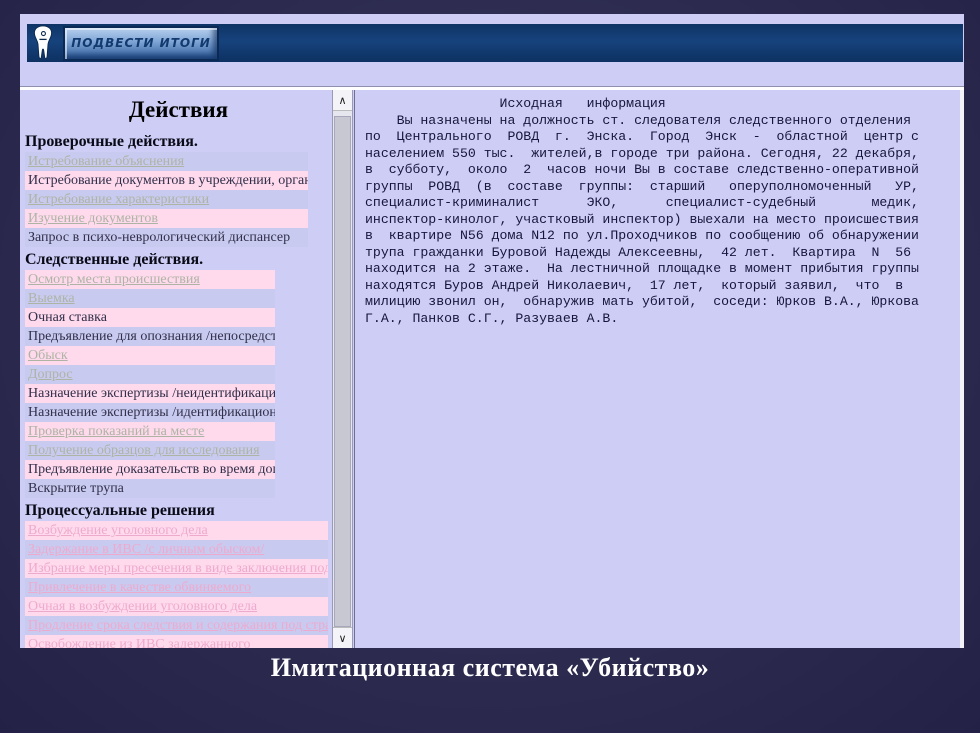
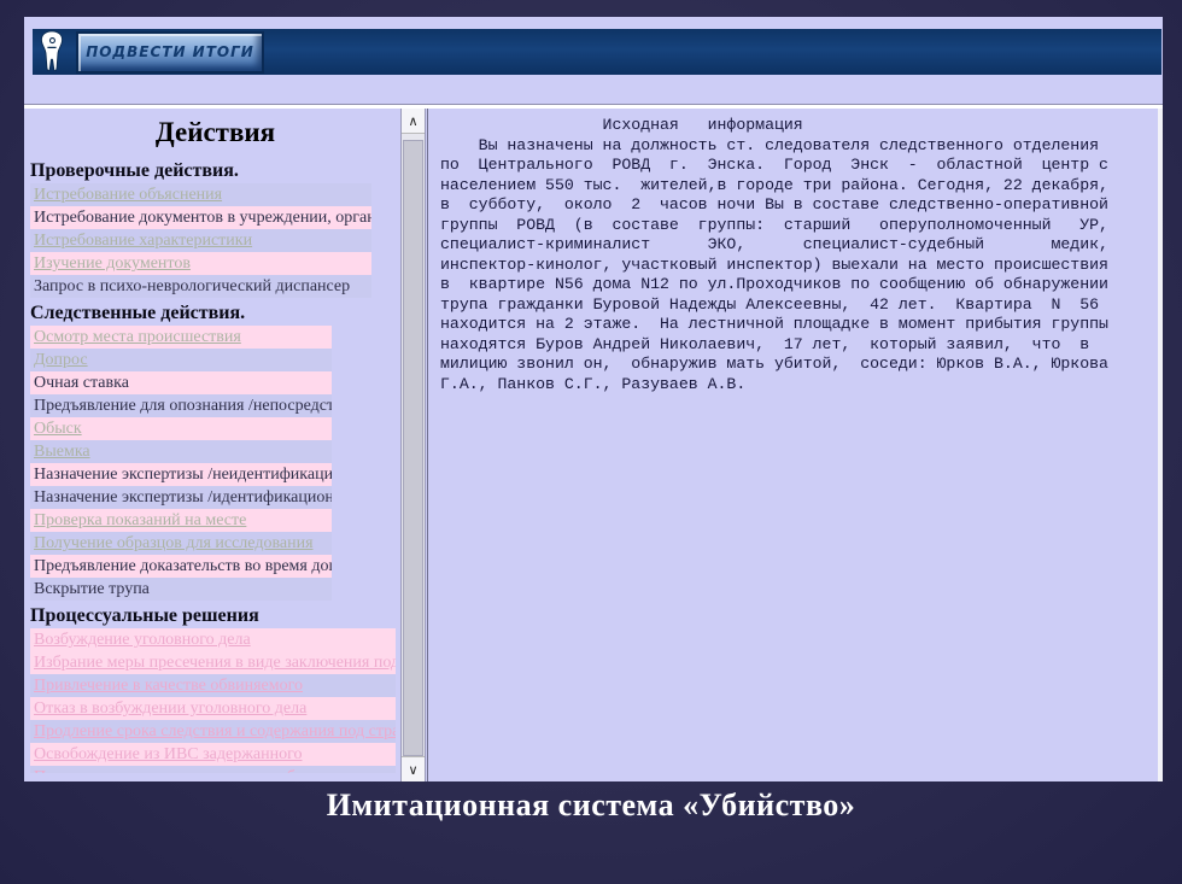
  ПОДВЕСТИ ИТОГИ
  Действия
  Проверочные действия.
  Истребование объяснения
  Истребование документов в учреждении, орган
  Истребование характеристики
  Изучение документов
  Запрос в психо-неврологический диспансер
  Следственные действия.
  Осмотр места происшествия
- Выемка
+ Допрос
  Очная ставка
  Предъявление для опознания /непосредст
  Обыск
- Допрос
+ Выемка
  Назначение экспертизы /неидентификаци
  Назначение экспертизы /идентификацион
  Проверка показаний на месте
  Получение образцов для исследования
  Предъявление доказательств во время до
  Вскрытие трупа
  Процессуальные решения
  Возбуждение уголовного дела
- Задержание в ИВС /с личным обыском/
  Избрание меры пресечения в виде заключения под
  Привлечение в качестве обвиняемого
- Очная в возбуждении уголовного дела
+ Отказ в возбуждении уголовного дела
  Продление срока следствия и содержания под стр
  Освобождение из ИВС задержанного
  ∧
  ∨
  Исходная информация
  Вы назначены на должность ст. следователя следственного отделения
  по Центрального РОВД г. Энска. Город Энск - областной центр с
  населением 550 тыс. жителей,в городе три района. Сегодня, 22 декабря,
  в субботу, около 2 часов ночи Вы в составе следственно-оперативной
  группы РОВД (в составе группы: старший оперуполномоченный УР,
  специалист-криминалист ЭКО, специалист-судебный медик,
  инспектор-кинолог, участковый инспектор) выехали на место происшествия
  в квартире N56 дома N12 по ул.Проходчиков по сообщению об обнаружении
  трупа гражданки Буровой Надежды Алексеевны, 42 лет. Квартира N 56
  находится на 2 этаже. На лестничной площадке в момент прибытия группы
  находятся Буров Андрей Николаевич, 17 лет, который заявил, что в
  милицию звонил он, обнаружив мать убитой, соседи: Юрков В.А., Юркова
  Г.А., Панков С.Г., Разуваев А.В.
  Имитационная система «Убийство»
